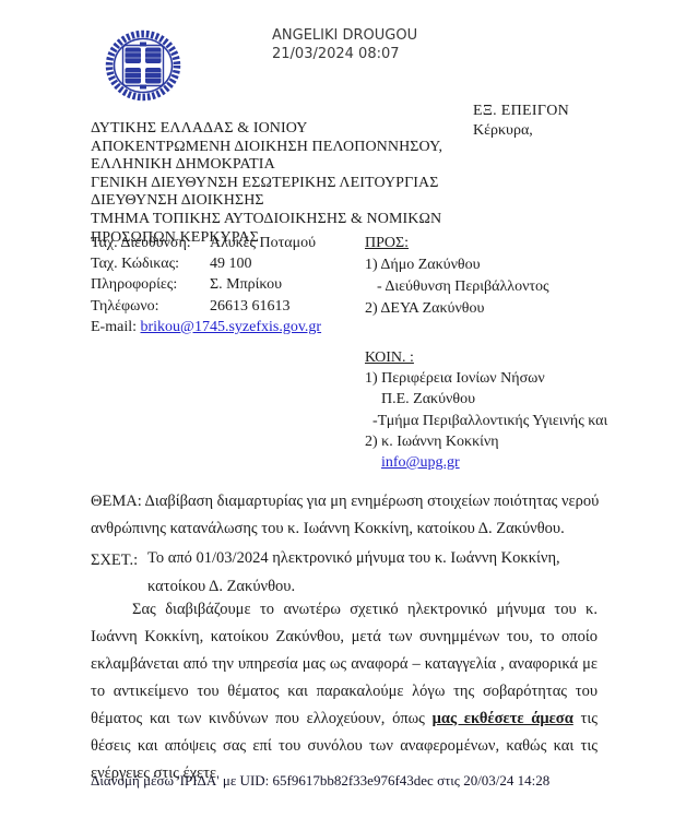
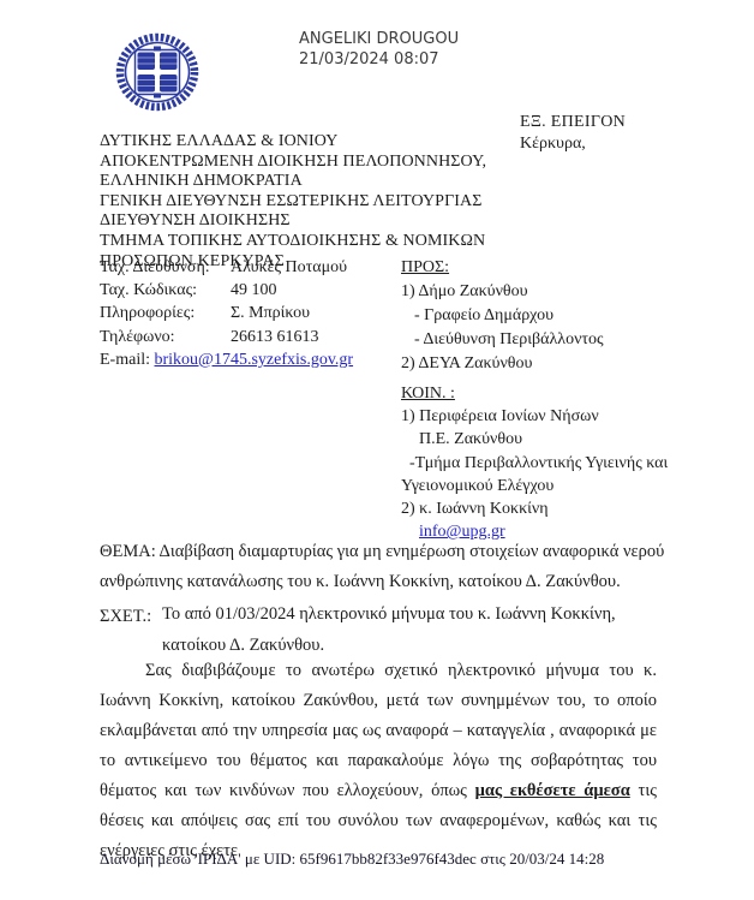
  ANGELIKI DROUGOU
  21/03/2024 08:07
  ΕΞ. ΕΠΕΙΓΟΝ
  Κέρκυρα,
  ΔΥΤΙΚΗΣ ΕΛΛΑΔΑΣ & ΙΟΝΙΟΥ
  ΑΠΟΚΕΝΤΡΩΜΕΝΗ ΔΙΟΙΚΗΣΗ ΠΕΛΟΠΟΝΝΗΣΟΥ,
  ΕΛΛΗΝΙΚΗ ΔΗΜΟΚΡΑΤΙΑ
  ΓΕΝΙΚΗ ΔΙΕΥΘΥΝΣΗ ΕΣΩΤΕΡΙΚΗΣ ΛΕΙΤΟΥΡΓΙΑΣ
  ΔΙΕΥΘΥΝΣΗ ΔΙΟΙΚΗΣΗΣ
  ΤΜΗΜΑ ΤΟΠΙΚΗΣ ΑΥΤΟΔΙΟΙΚΗΣΗΣ & ΝΟΜΙΚΩΝ
  ΠΡΟΣΩΠΩΝ ΚΕΡΚΥΡΑΣ
  Ταχ. Διεύθυνση:
  Αλυκές Ποταμού
  Ταχ. Κώδικας:
  49 100
  Πληροφορίες:
  Σ. Μπρίκου
  Τηλέφωνο:
  26613 61613
  E-mail: brikou@1745.syzefxis.gov.gr
  ΠΡΟΣ:
  1) Δήμο Ζακύνθου
+ - Γραφείο Δημάρχου
  - Διεύθυνση Περιβάλλοντος
  2) ΔΕΥΑ Ζακύνθου
  ΚΟΙΝ. :
  1) Περιφέρεια Ιονίων Νήσων
  Π.Ε. Ζακύνθου
  -Τμήμα Περιβαλλοντικής Υγιεινής και
+ Υγειονομικού Ελέγχου
  2) κ. Ιωάννη Κοκκίνη
  info@upg.gr
- ΘΕΜΑ: Διαβίβαση διαμαρτυρίας για μη ενημέρωση στοιχείων ποιότητας νερού ανθρώπινης κατανάλωσης του κ. Ιωάννη Κοκκίνη, κατοίκου Δ. Ζακύνθου.
+ ΘΕΜΑ: Διαβίβαση διαμαρτυρίας για μη ενημέρωση στοιχείων αναφορικά νερού ανθρώπινης κατανάλωσης του κ. Ιωάννη Κοκκίνη, κατοίκου Δ. Ζακύνθου.
  ΣΧΕΤ.:
  Το από 01/03/2024 ηλεκτρονικό μήνυμα του κ. Ιωάννη Κοκκίνη, κατοίκου Δ. Ζακύνθου.
  Σας διαβιβάζουμε το ανωτέρω σχετικό ηλεκτρονικό μήνυμα του κ. Ιωάννη Κοκκίνη, κατοίκου Ζακύνθου, μετά των συνημμένων του, το οποίο εκλαμβάνεται από την υπηρεσία μας ως αναφορά – καταγγελία , αναφορικά με το αντικείμενο του θέματος και παρακαλούμε λόγω της σοβαρότητας του θέματος και των κινδύνων που ελλοχεύουν, όπως μας εκθέσετε άμεσα τις θέσεις και απόψεις σας επί του συνόλου των αναφερομένων, καθώς και τις ενέργειες στις έχετε
  Διανομή μέσω 'ΙΡΙΔΑ' με UID: 65f9617bb82f33e976f43dec στις 20/03/24 14:28
